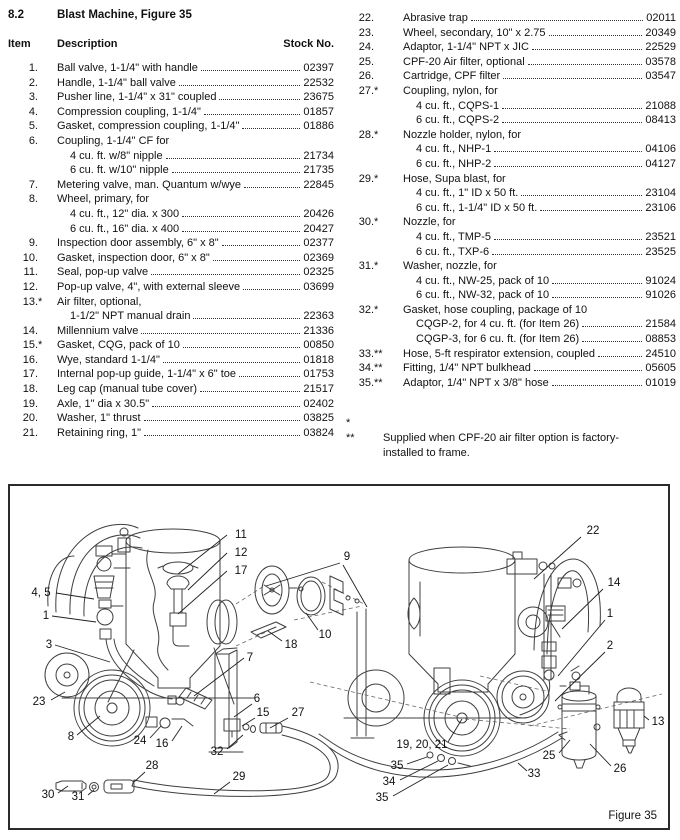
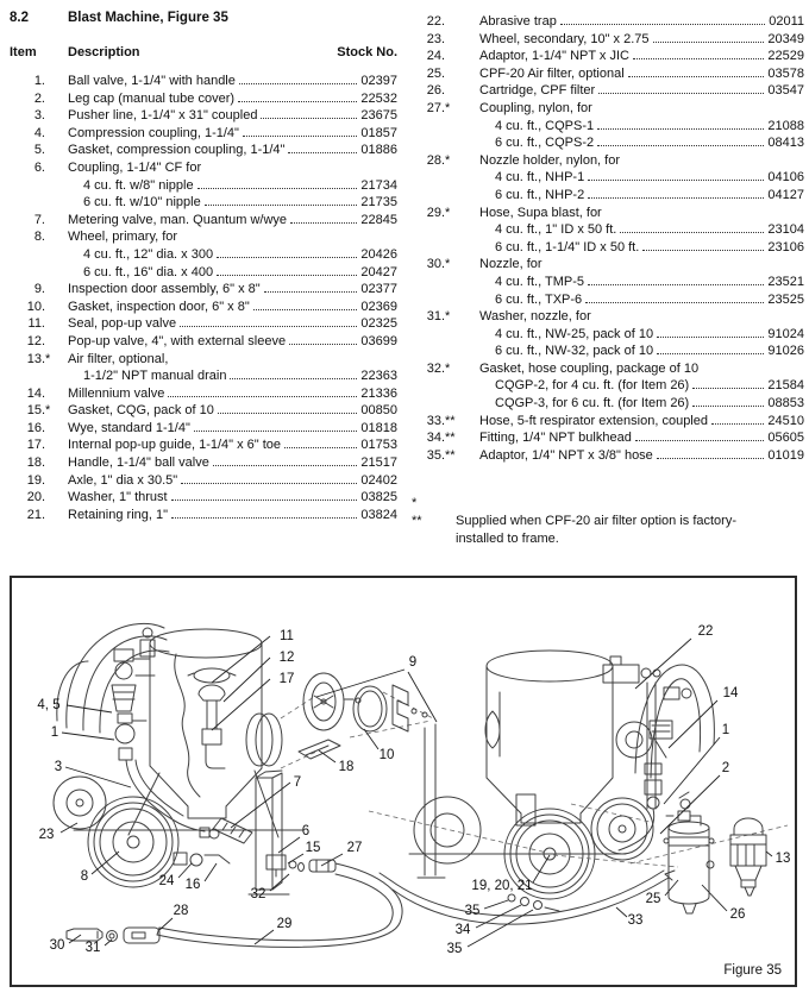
  8.2
  Blast Machine, Figure 35
  Item
  Description
  Stock No.
  1.
  Ball valve, 1-1/4" with handle
  02397
  2.
- Handle, 1-1/4" ball valve
+ Leg cap (manual tube cover)
  22532
  3.
  Pusher line, 1-1/4" x 31" coupled
  23675
  4.
  Compression coupling, 1-1/4"
  01857
  5.
  Gasket, compression coupling, 1-1/4"
  01886
  6.
  Coupling, 1-1/4" CF for
  4 cu. ft. w/8" nipple
  21734
  6 cu. ft. w/10" nipple
  21735
  7.
  Metering valve, man. Quantum w/wye
  22845
  8.
  Wheel, primary, for
  4 cu. ft., 12" dia. x 300
  20426
  6 cu. ft., 16" dia. x 400
  20427
  9.
  Inspection door assembly, 6" x 8"
  02377
  10.
  Gasket, inspection door, 6" x 8"
  02369
  11.
  Seal, pop-up valve
  02325
  12.
  Pop-up valve, 4", with external sleeve
  03699
  13.
  *
  Air filter, optional,
  1-1/2" NPT manual drain
  22363
  14.
  Millennium valve
  21336
  15.
  *
  Gasket, CQG, pack of 10
  00850
  16.
  Wye, standard 1-1/4"
  01818
  17.
  Internal pop-up guide, 1-1/4" x 6" toe
  01753
  18.
- Leg cap (manual tube cover)
+ Handle, 1-1/4" ball valve
  21517
  19.
  Axle, 1" dia x 30.5"
  02402
  20.
  Washer, 1" thrust
  03825
  21.
  Retaining ring, 1"
  03824
  22.
  Abrasive trap
  02011
  23.
  Wheel, secondary, 10" x 2.75
  20349
  24.
  Adaptor, 1-1/4" NPT x JIC
  22529
  25.
  CPF-20 Air filter, optional
  03578
  26.
  Cartridge, CPF filter
  03547
  27.
  *
  Coupling, nylon, for
  4 cu. ft., CQPS-1
  21088
  6 cu. ft., CQPS-2
  08413
  28.
  *
  Nozzle holder, nylon, for
  4 cu. ft., NHP-1
  04106
  6 cu. ft., NHP-2
  04127
  29.
  *
  Hose, Supa blast, for
  4 cu. ft., 1" ID x 50 ft.
  23104
  6 cu. ft., 1-1/4" ID x 50 ft.
  23106
  30.
  *
  Nozzle, for
  4 cu. ft., TMP-5
  23521
  6 cu. ft., TXP-6
  23525
  31.
  *
  Washer, nozzle, for
  4 cu. ft., NW-25, pack of 10
  91024
  6 cu. ft., NW-32, pack of 10
  91026
  32.
  *
  Gasket, hose coupling, package of 10
  CQGP-2, for 4 cu. ft. (for Item 26)
  21584
  CQGP-3, for 6 cu. ft. (for Item 26)
  08853
  33.
  **
  Hose, 5-ft respirator extension, coupled
  24510
  34.
  **
  Fitting, 1/4" NPT bulkhead
  05605
  35.
  **
  Adaptor, 1/4" NPT x 3/8" hose
  01019
  *
  **
  Supplied when CPF-20 air filter option is factory-installed to frame.
  11
  12
  17
  9
  4, 5
  1
  3
  10
  18
  7
  23
  8
  24
  16
  6
  15
  27
  32
  28
  29
  30
  31
  22
  14
  1
  2
  13
  19, 20, 21
  25
  26
  33
  35
  34
  35
  Figure 35
